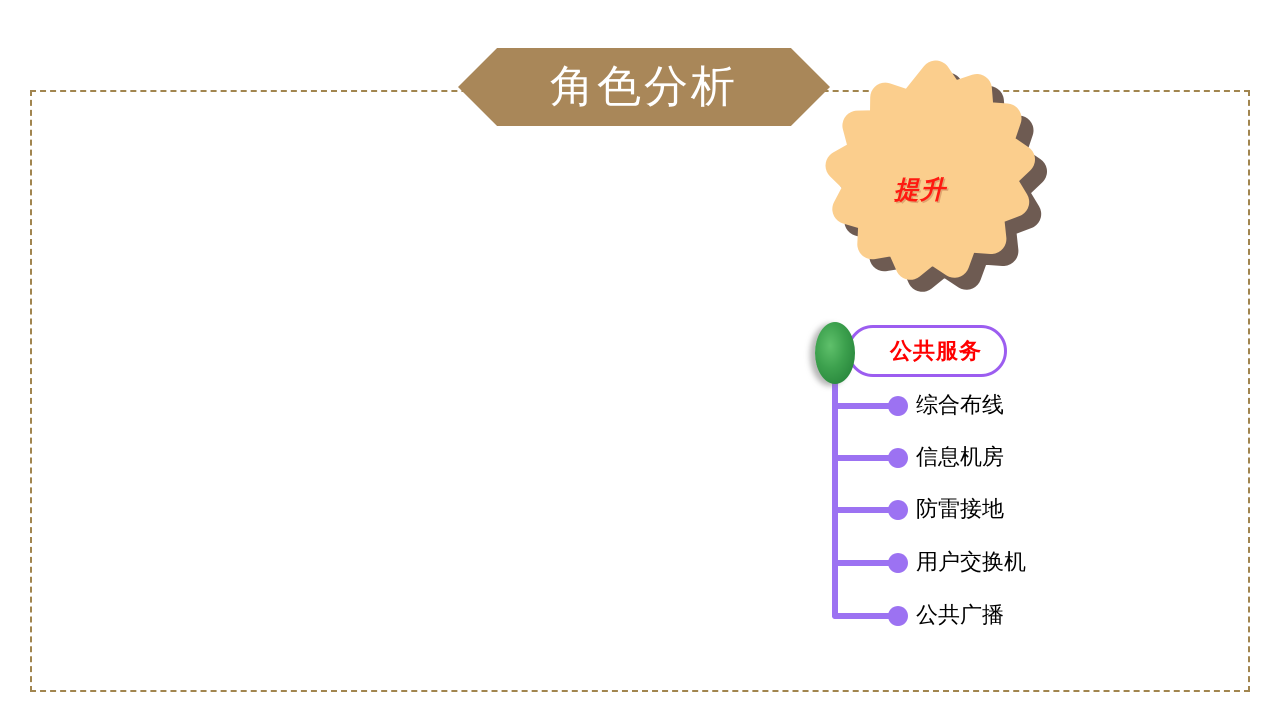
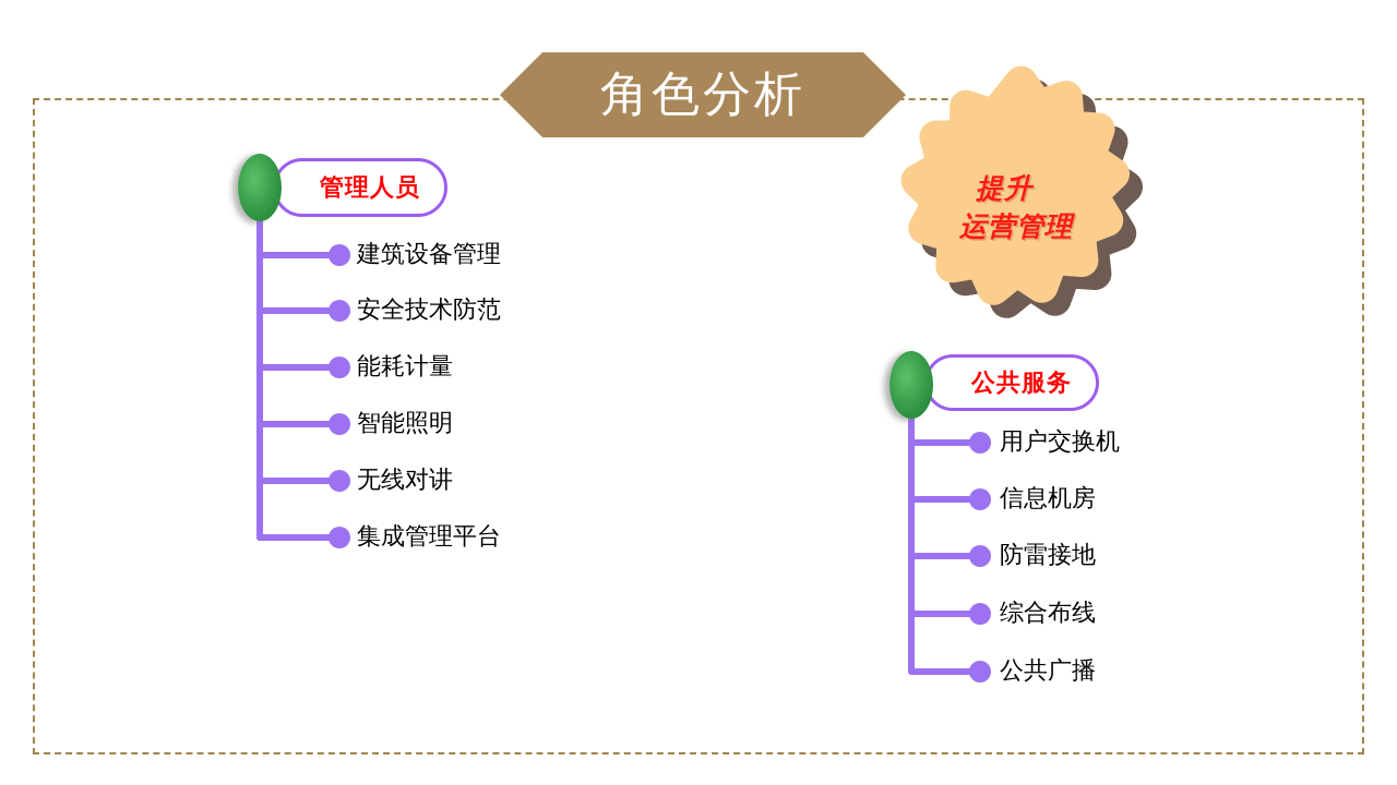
  角色分析
  提升
+ 运营管理
+ 管理人员
+ 建筑设备管理
+ 安全技术防范
+ 能耗计量
+ 智能照明
+ 无线对讲
+ 集成管理平台
  公共服务
- 综合布线
+ 用户交换机
  信息机房
  防雷接地
- 用户交换机
+ 综合布线
  公共广播
